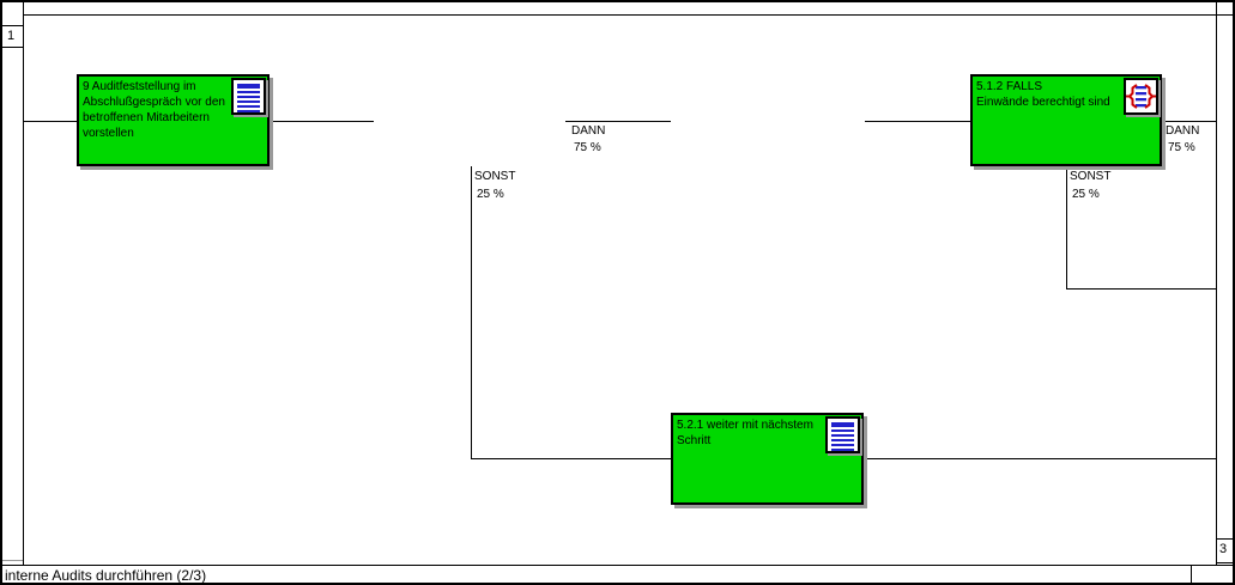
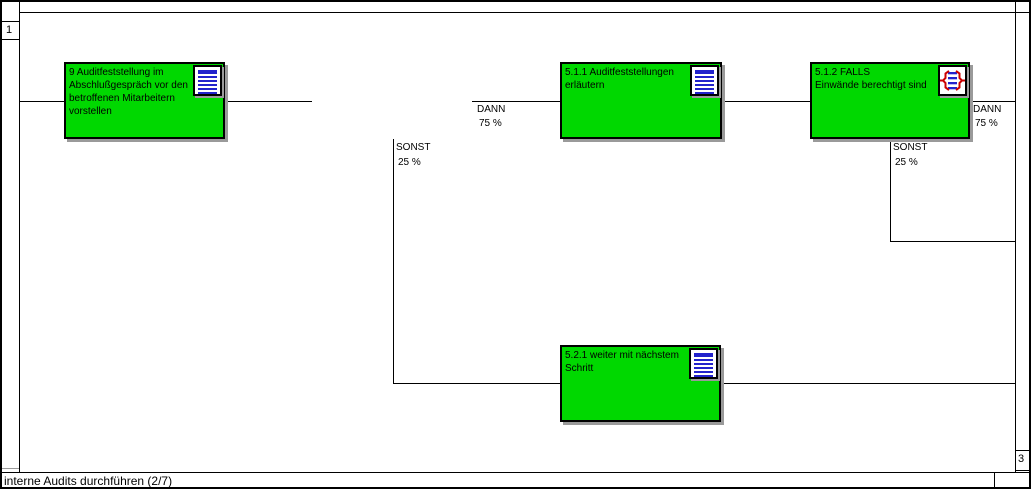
  1
  3
  9 Auditfeststellung im
  Abschlußgespräch vor den
  betroffenen Mitarbeitern
  vorstellen
+ 5.1.1 Auditfeststellungen
+ erläutern
  5.1.2 FALLS
  Einwände berechtigt sind
  5.2.1 weiter mit nächstem
  Schritt
  DANN
  75 %
  SONST
  25 %
  DANN
  75 %
  SONST
  25 %
- interne Audits durchführen (2/3)
+ interne Audits durchführen (2/7)
